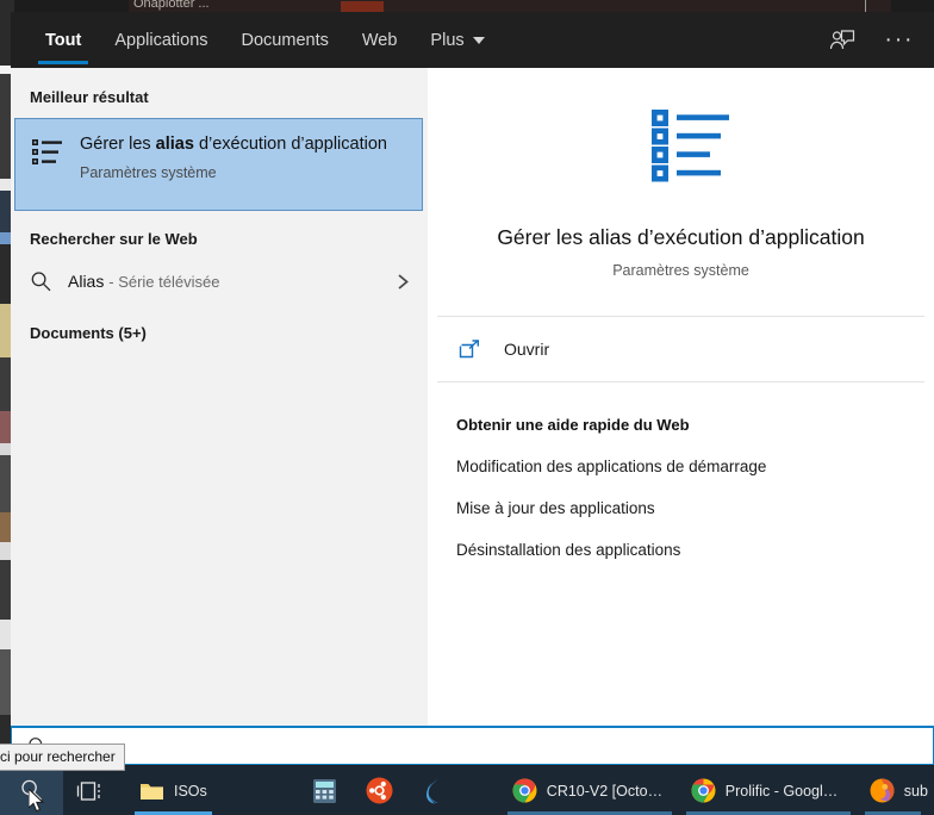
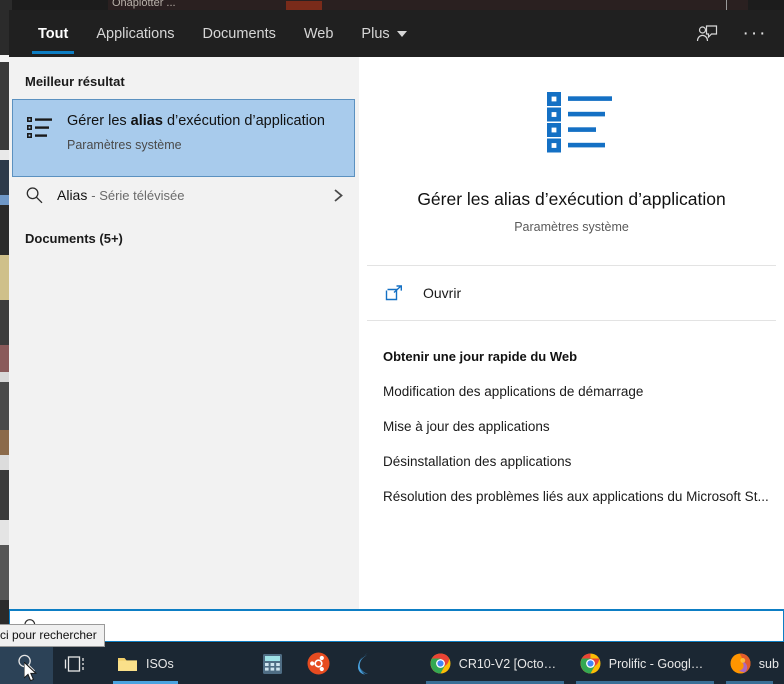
  Onaplotter ...
  Tout
  Applications
  Documents
  Web
  Plus
  ···
  Meilleur résultat
  Gérer les alias d’exécution d’application
  Paramètres système
- Rechercher sur le Web
  Alias - Série télévisée
  Documents (5+)
  Gérer les alias d’exécution d’application
  Paramètres système
  Ouvrir
- Obtenir une aide rapide du Web
+ Obtenir une jour rapide du Web
  Modification des applications de démarrage
  Mise à jour des applications
  Désinstallation des applications
+ Résolution des problèmes liés aux applications du Microsoft St...
  ci pour rechercher
  ISOs
  CR10-V2 [OctoPri
  Prolific - Google C
  sub
